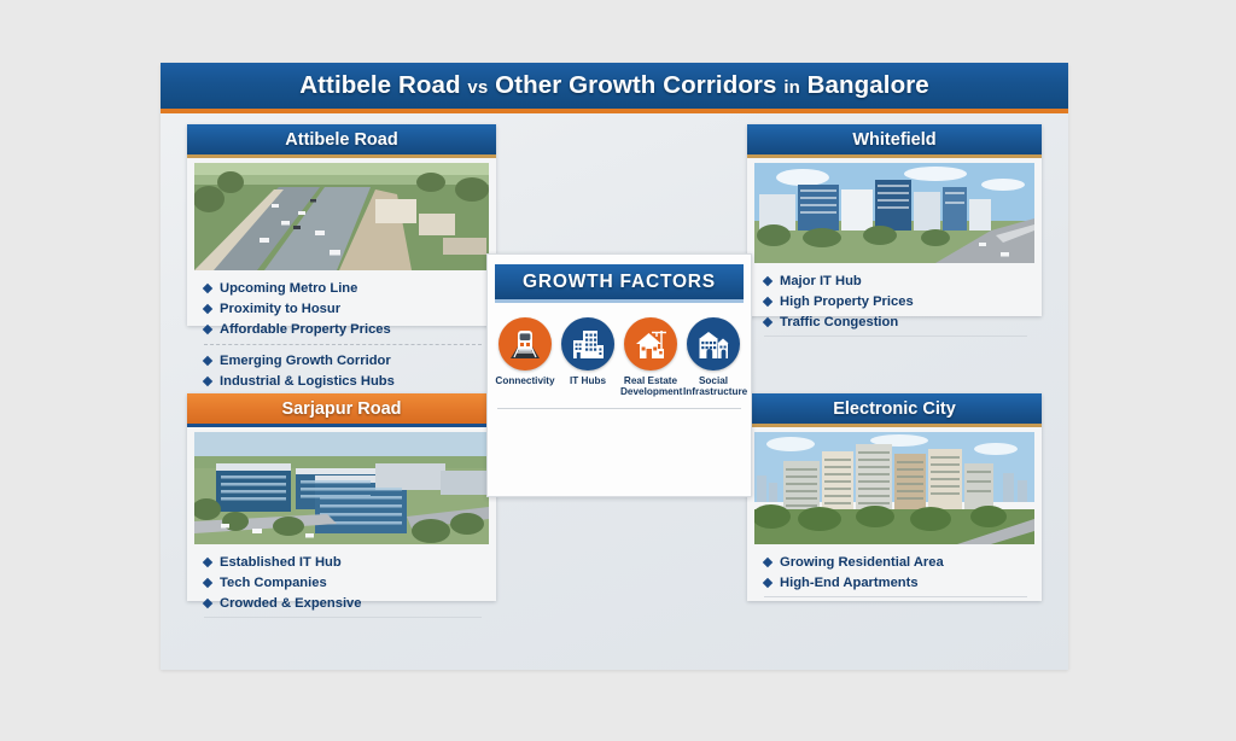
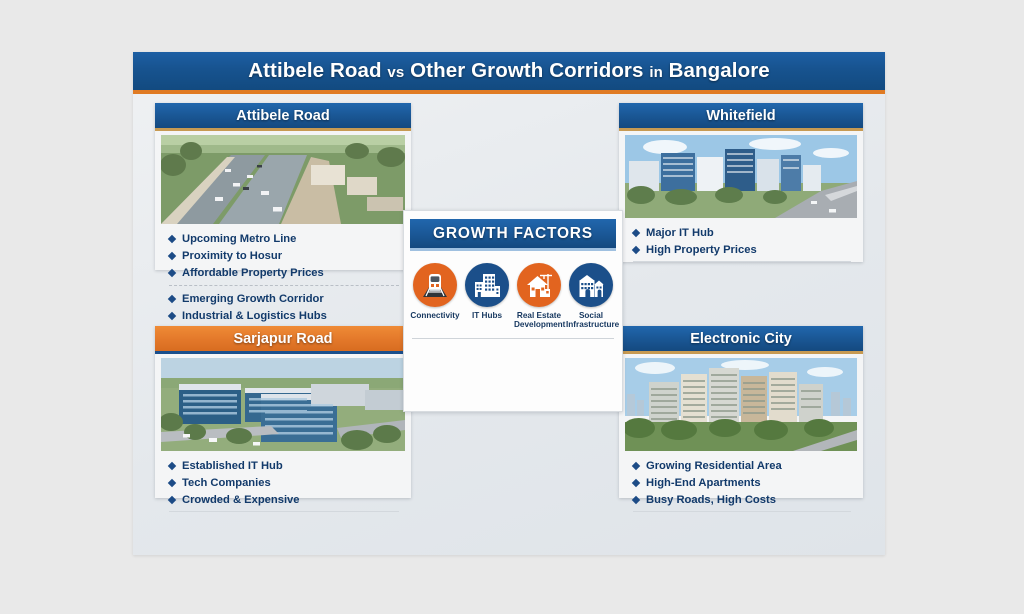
  Attibele Road vs Other Growth Corridors in Bangalore
  Attibele Road
  Upcoming Metro Line
  Proximity to Hosur
  Affordable Property Prices
  Emerging Growth Corridor
  Industrial & Logistics Hubs
  Whitefield
  Major IT Hub
  High Property Prices
- Traffic Congestion
  Sarjapur Road
  Established IT Hub
  Tech Companies
  Crowded & Expensive
  Electronic City
  Growing Residential Area
  High-End Apartments
+ Busy Roads, High Costs
  GROWTH FACTORS
  Connectivity
  IT Hubs
  Real Estate Development
  Social Infrastructure
